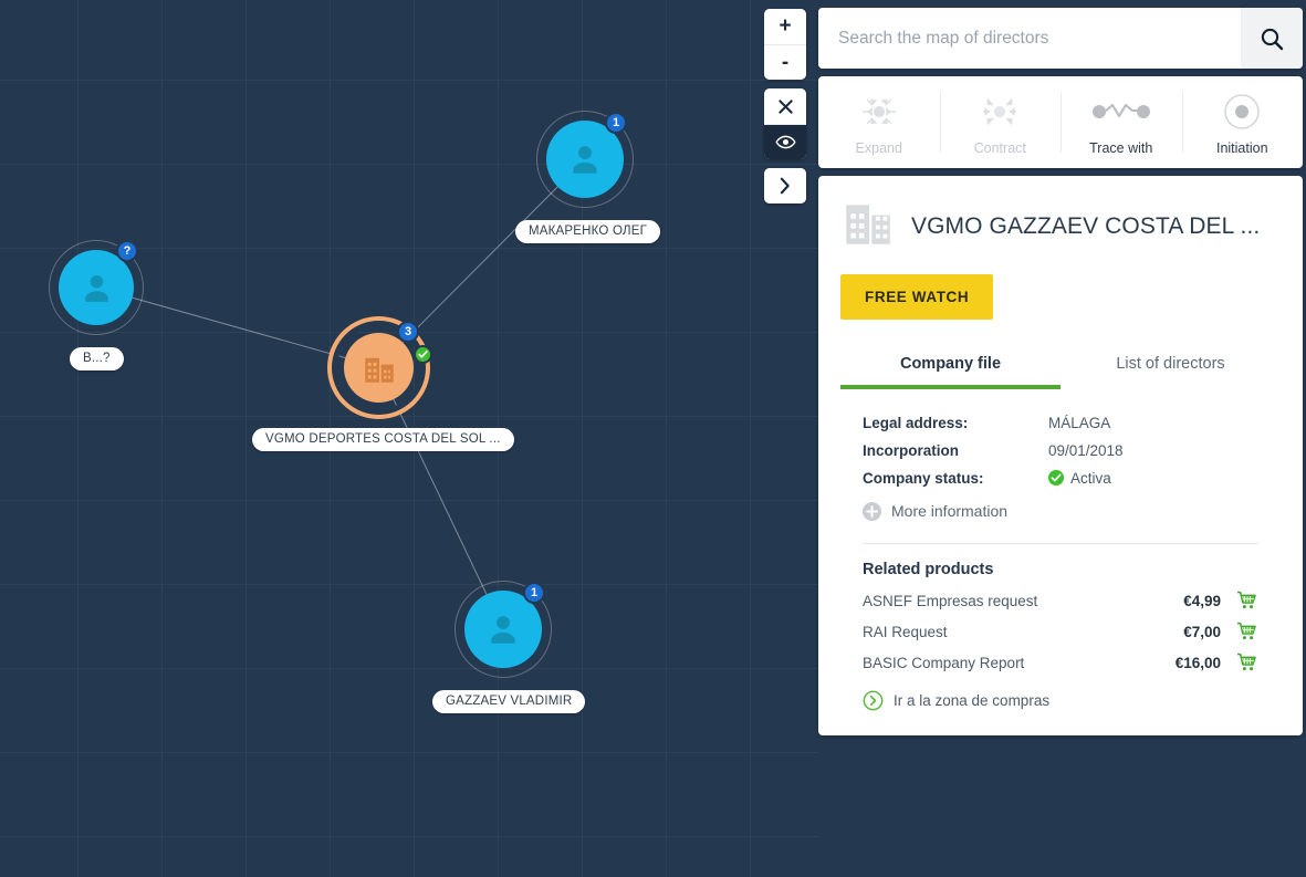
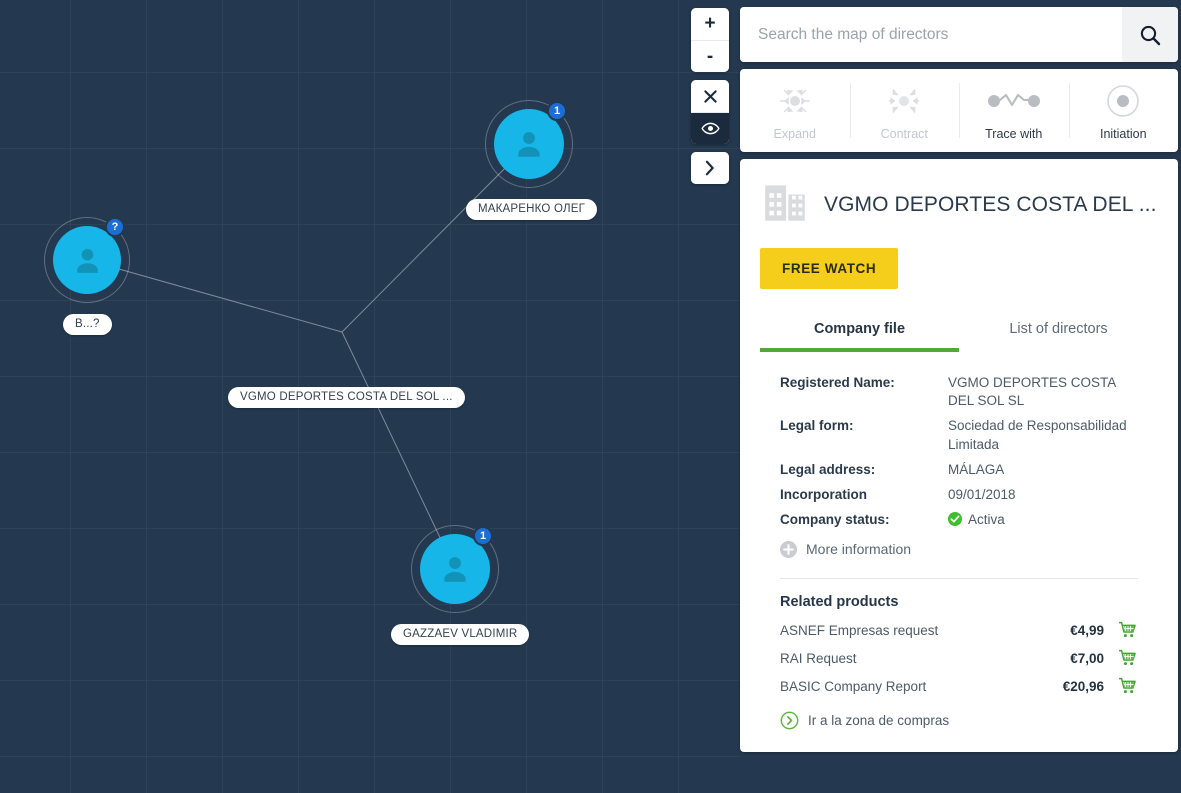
  1
  МАКАРЕНКО ОЛЕГ
  ?
  B...?
- 3
  VGMO DEPORTES COSTA DEL SOL ...
  1
  GAZZAEV VLADIMIR
  +
  -
  Search the map of directors
  Expand
  Contract
  Trace with
  Initiation
- VGMO GAZZAEV COSTA DEL ...
+ VGMO DEPORTES COSTA DEL ...
  FREE WATCH
  Company file
  List of directors
+ Registered Name:
+ VGMO DEPORTES COSTA DEL SOL SL
+ Legal form:
+ Sociedad de Responsabilidad Limitada
  Legal address:
  MÁLAGA
  Incorporation
  09/01/2018
  Company status:
  Activa
  More information
  Related products
  ASNEF Empresas request
  €4,99
  RAI Request
  €7,00
  BASIC Company Report
- €16,00
+ €20,96
  Ir a la zona de compras
